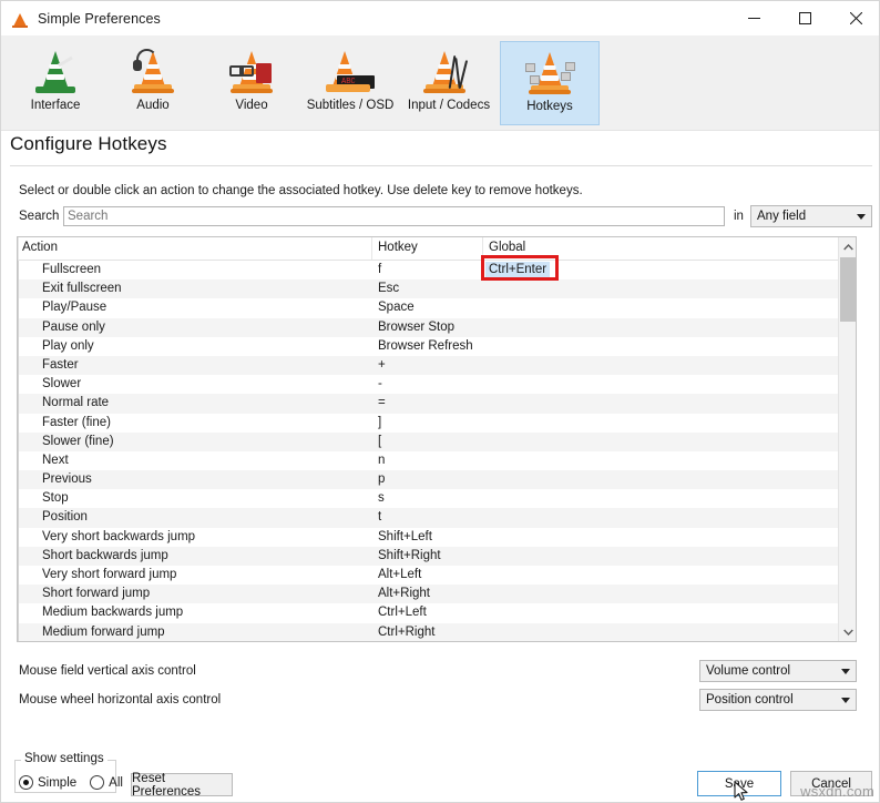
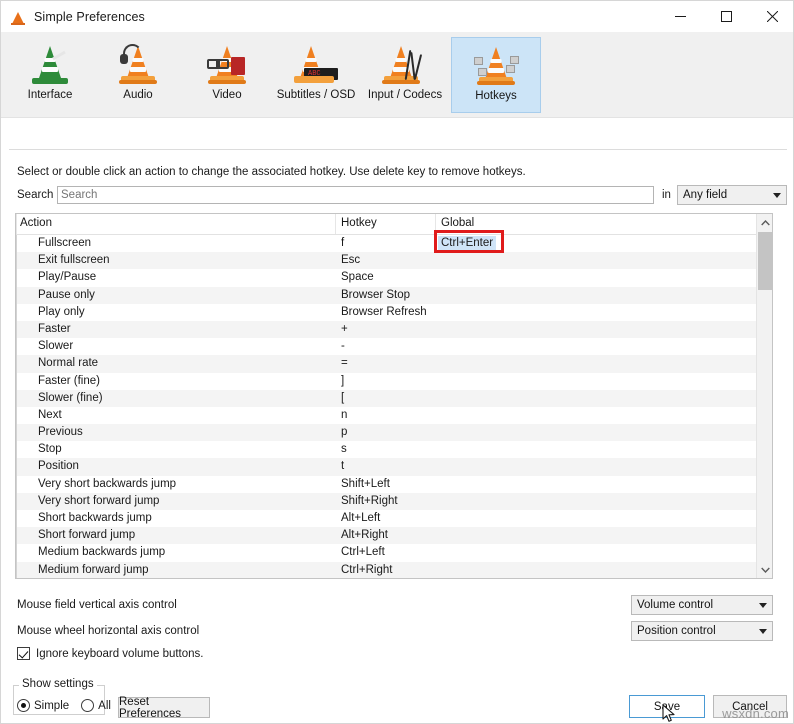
  Simple Preferences
  Interface
  Audio
  Video
  ABC
  Subtitles / OSD
  Input / Codecs
  Hotkeys
- Configure Hotkeys
  Select or double click an action to change the associated hotkey. Use delete key to remove hotkeys.
  Search
  Search
  in
  Any field
  Action
  Hotkey
  Global
  Fullscreen
  f
  Ctrl+Enter
  Exit fullscreen
  Esc
  Play/Pause
  Space
  Pause only
  Browser Stop
  Play only
  Browser Refresh
  Faster
  +
  Slower
  -
  Normal rate
  =
  Faster (fine)
  ]
  Slower (fine)
  [
  Next
  n
  Previous
  p
  Stop
  s
  Position
  t
  Very short backwards jump
  Shift+Left
- Short backwards jump
+ Very short forward jump
  Shift+Right
- Very short forward jump
+ Short backwards jump
  Alt+Left
  Short forward jump
  Alt+Right
  Medium backwards jump
  Ctrl+Left
  Medium forward jump
  Ctrl+Right
  Mouse field vertical axis control
  Volume control
  Mouse wheel horizontal axis control
  Position control
+ Ignore keyboard volume buttons.
  Show settings
  Simple
  All
  Reset Preferences
  Sve
  Cancel
  wsxdn.com
